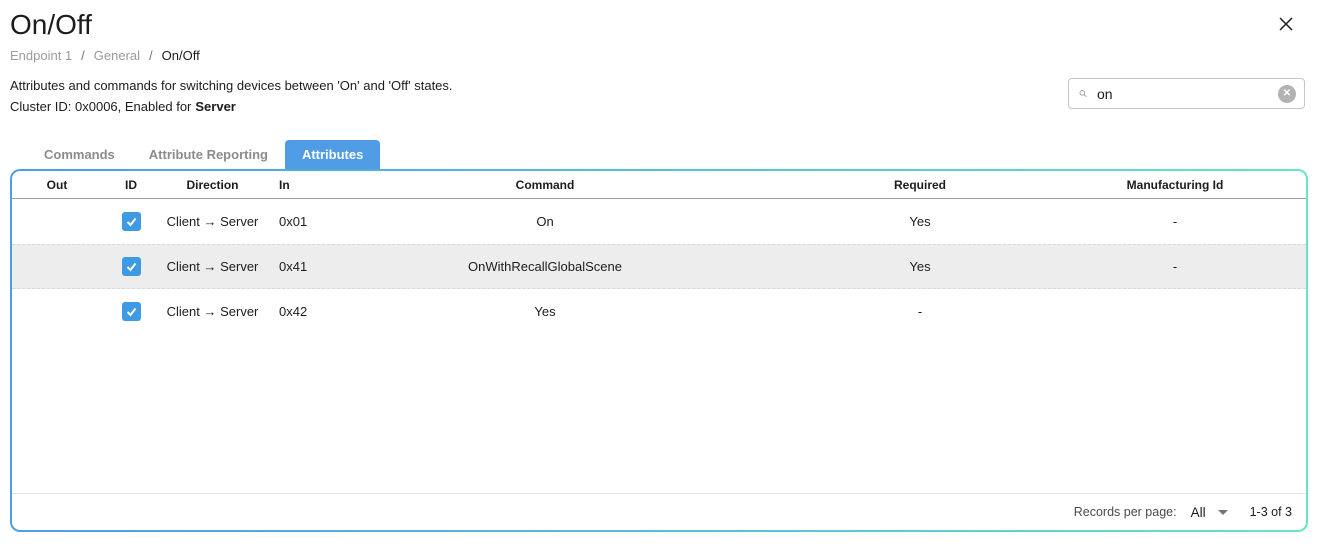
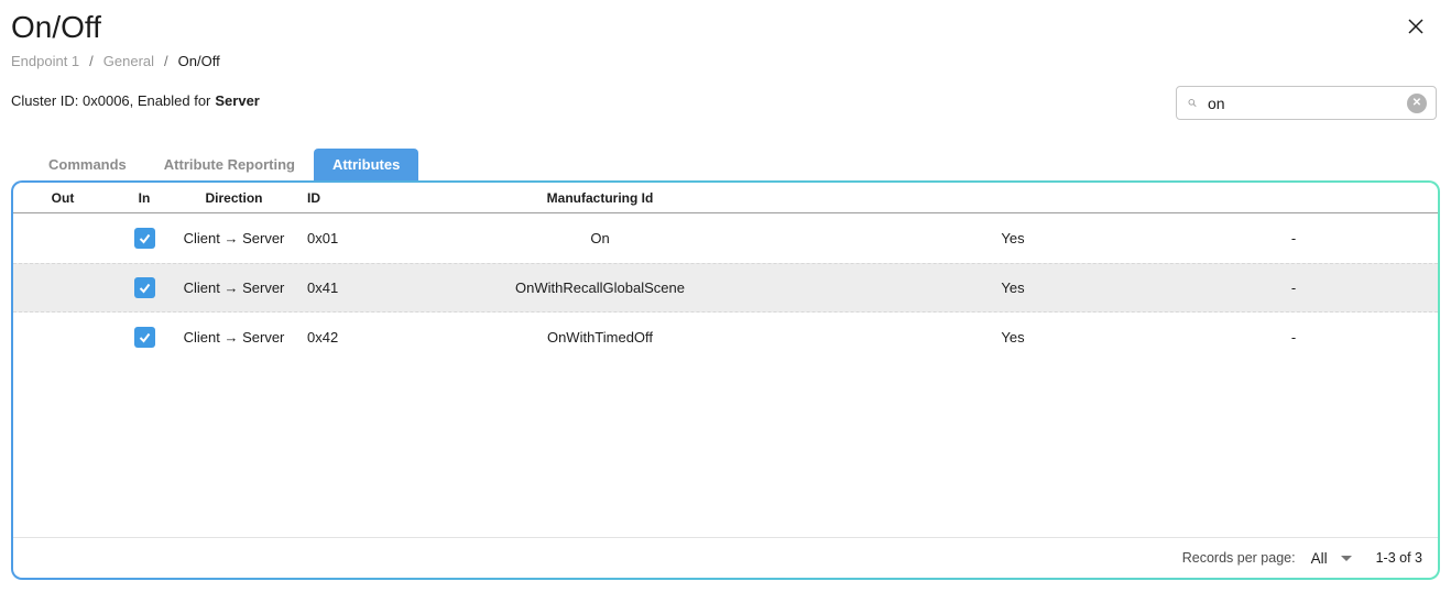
  On/Off
  Endpoint 1
  /
  General
  /
  On/Off
- Attributes and commands for switching devices between 'On' and 'Off' states.
  Cluster ID: 0x0006, Enabled for Server
  on
  ✕
  Commands
  Attribute Reporting
  Attributes
  Out
- ID
+ In
  Direction
- In
+ ID
- Command
- Required
  Manufacturing Id
  Client → Server
  0x01
  On
  Yes
  -
  Client → Server
  0x41
  OnWithRecallGlobalScene
  Yes
  -
  Client → Server
  0x42
+ OnWithTimedOff
  Yes
  -
  Records per page:
  All
  1-3 of 3
